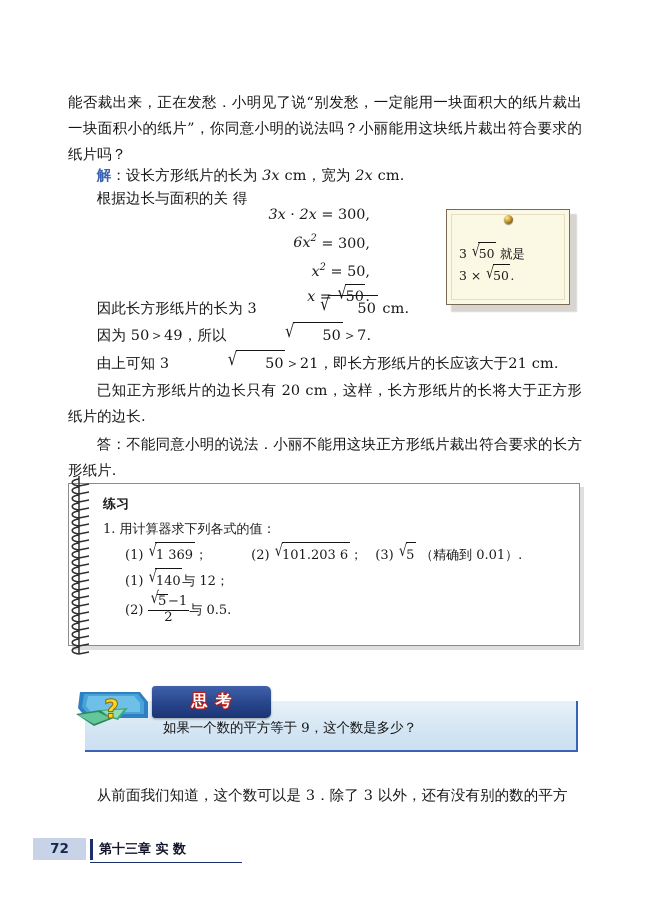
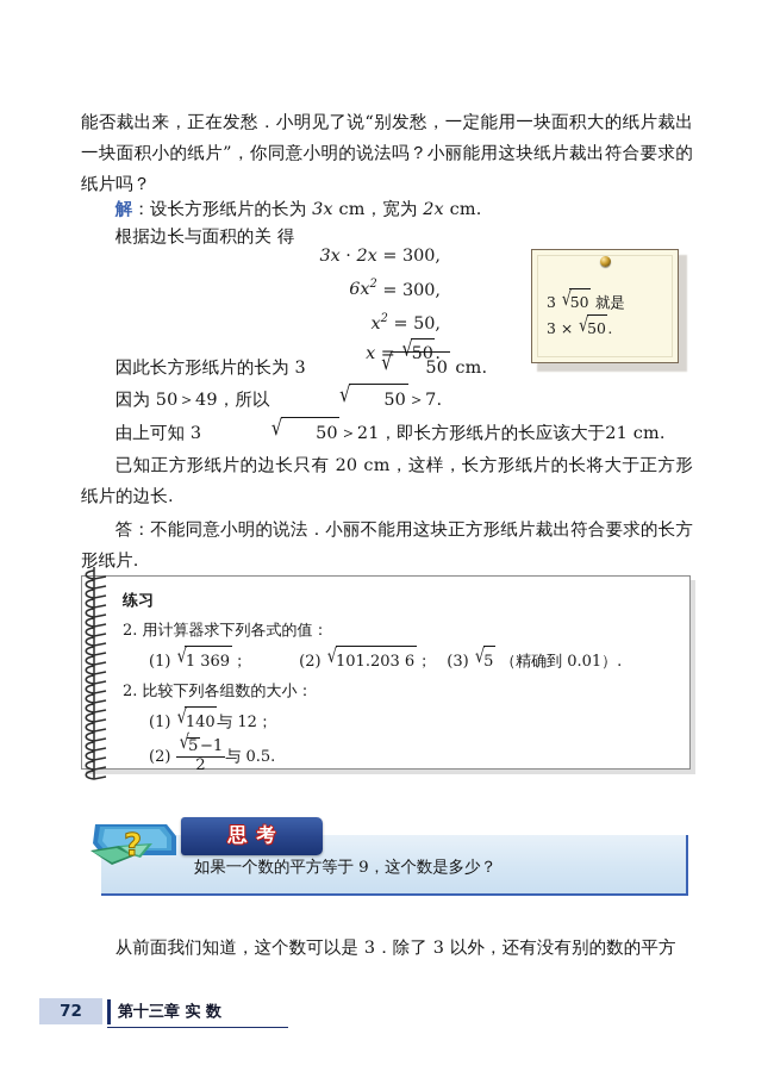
  能否裁出来，正在发愁．小明见了说“别发愁，一定能用一块面积大的纸片裁出一块面积小的纸片”，你同意小明的说法吗？小丽能用这块纸片裁出符合要求的纸片吗？
  解：设长方形纸片的长为 3x cm，宽为 2x cm.
  根据边长与面积的关 得
  3x · 2x = 300,
  6x2 = 300,
  x2 = 50,
  x = √50.
  3 √50 就是
  3 × √50.
  因此长方形纸片的长为 3 √ 50 cm.
  因为 50＞49，所以 √ 50＞7.
  由上可知 3 √ 50＞21，即长方形纸片的长应该大于21 cm.
  已知正方形纸片的边长只有 20 cm，这样，长方形纸片的长将大于正方形纸片的边长.
  答：不能同意小明的说法．小丽不能用这块正方形纸片裁出符合要求的长方形纸片.
  练习
- 1. 用计算器求下列各式的值：
+ 2. 用计算器求下列各式的值：
  (1) √1 369； (2) √101.203 6； (3) √5 （精确到 0.01）.
+ 2. 比较下列各组数的大小：
  (1) √140与 12；
  (2)
  √5−1
  2
  与 0.5.
  ?
  思考
  如果一个数的平方等于 9，这个数是多少？
  从前面我们知道，这个数可以是 3．除了 3 以外，还有没有别的数的平方
  72
  第十三章 实 数
